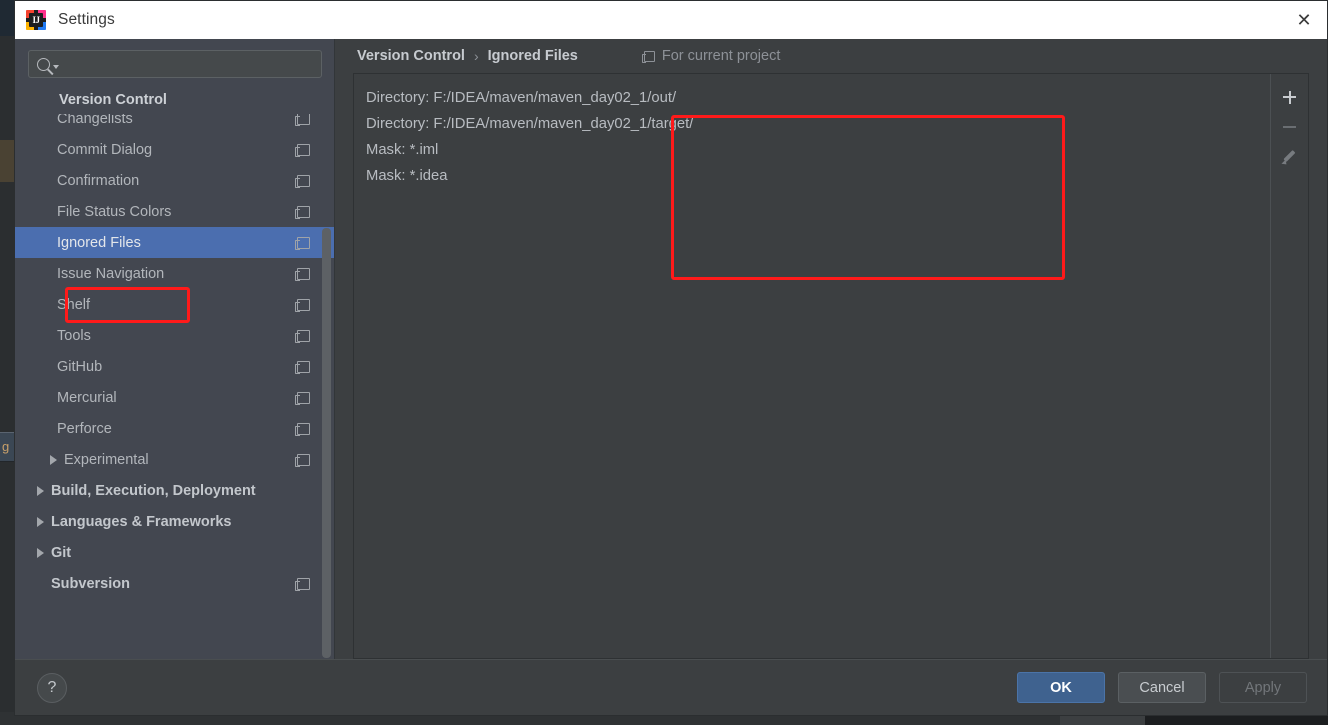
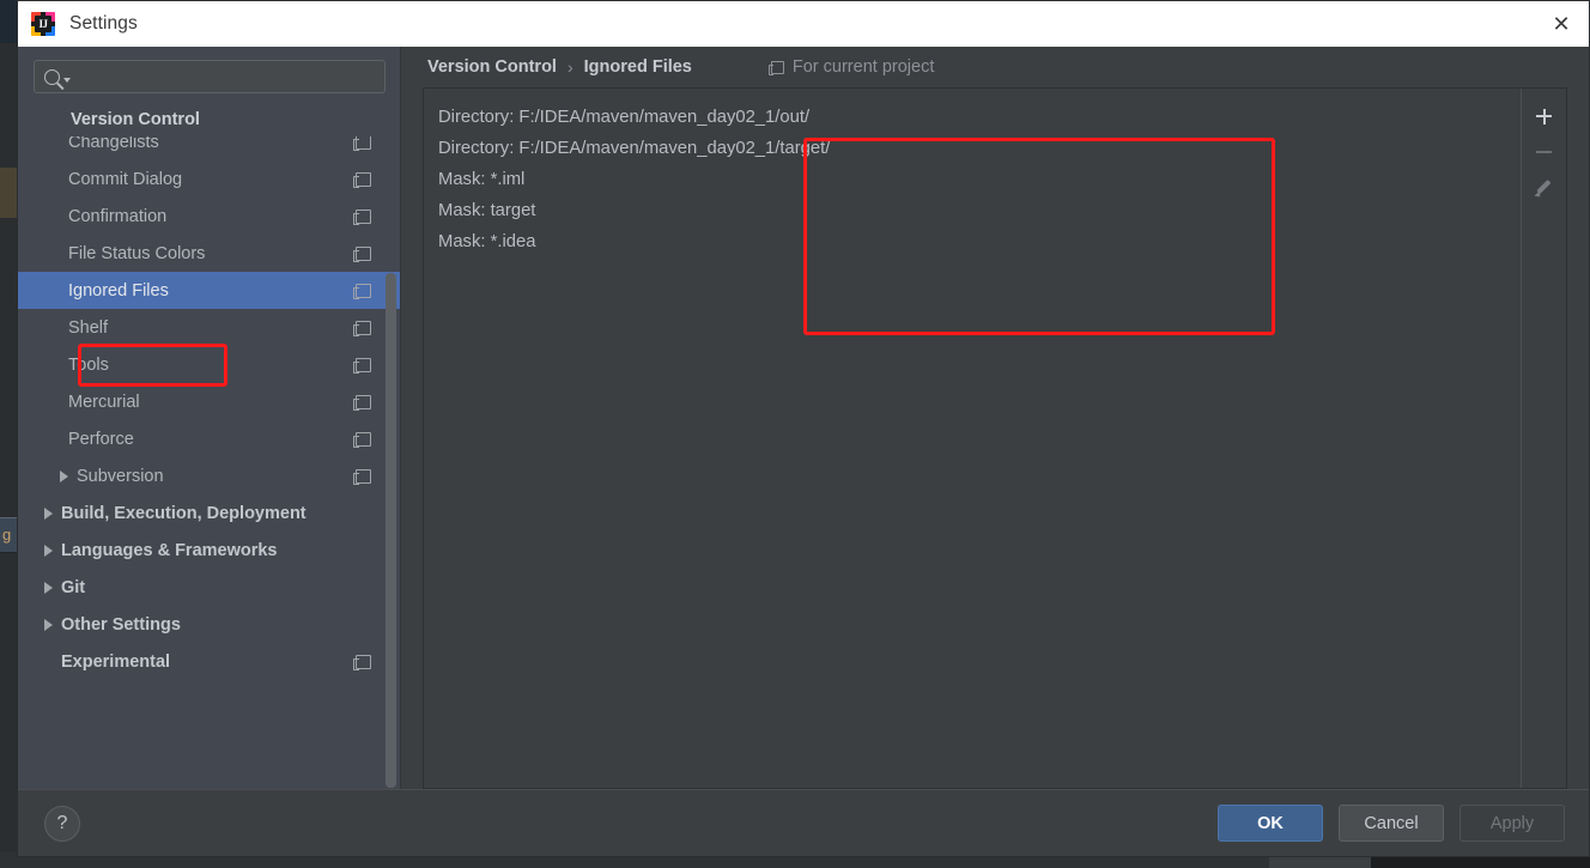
  g
  IJ
  Settings
  ✕
  Changelists
  Commit Dialog
  Confirmation
  File Status Colors
  Ignored Files
- Issue Navigation
  Shelf
  Tools
- GitHub
  Mercurial
  Perforce
- Experimental
+ Subversion
  Build, Execution, Deployment
  Languages & Frameworks
  Git
+ Other Settings
- Subversion
+ Experimental
  Version Control
  Version Control
  ›
  Ignored Files
  For current project
  Directory: F:/IDEA/maven/maven_day02_1/out/
  Directory: F:/IDEA/maven/maven_day02_1/target/
  Mask: *.iml
+ Mask: target
  Mask: *.idea
  ?
  OK
  Cancel
  Apply
